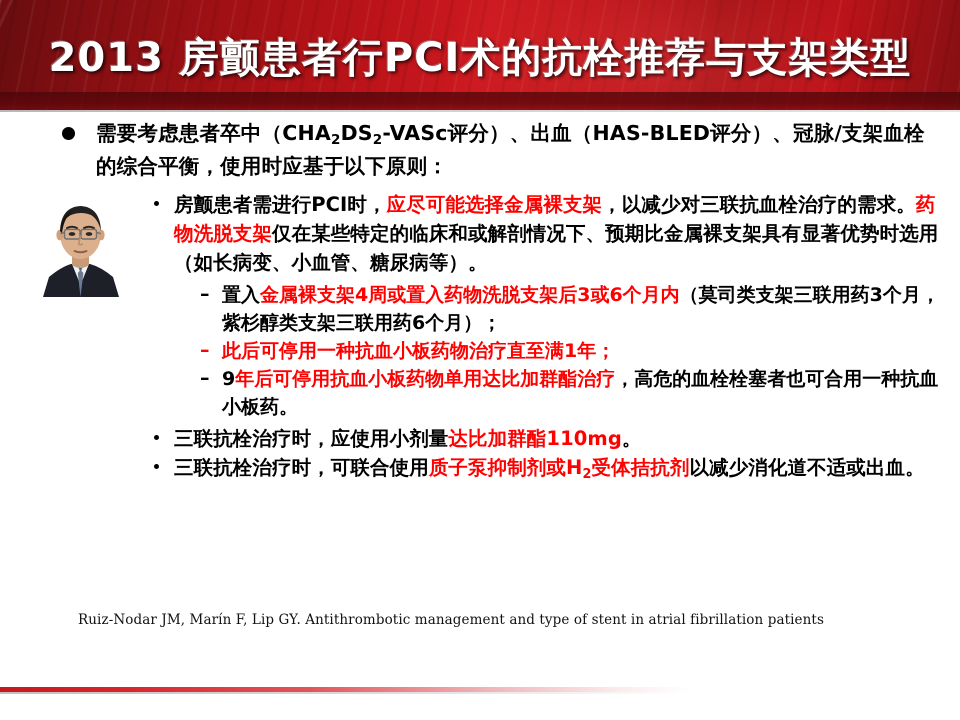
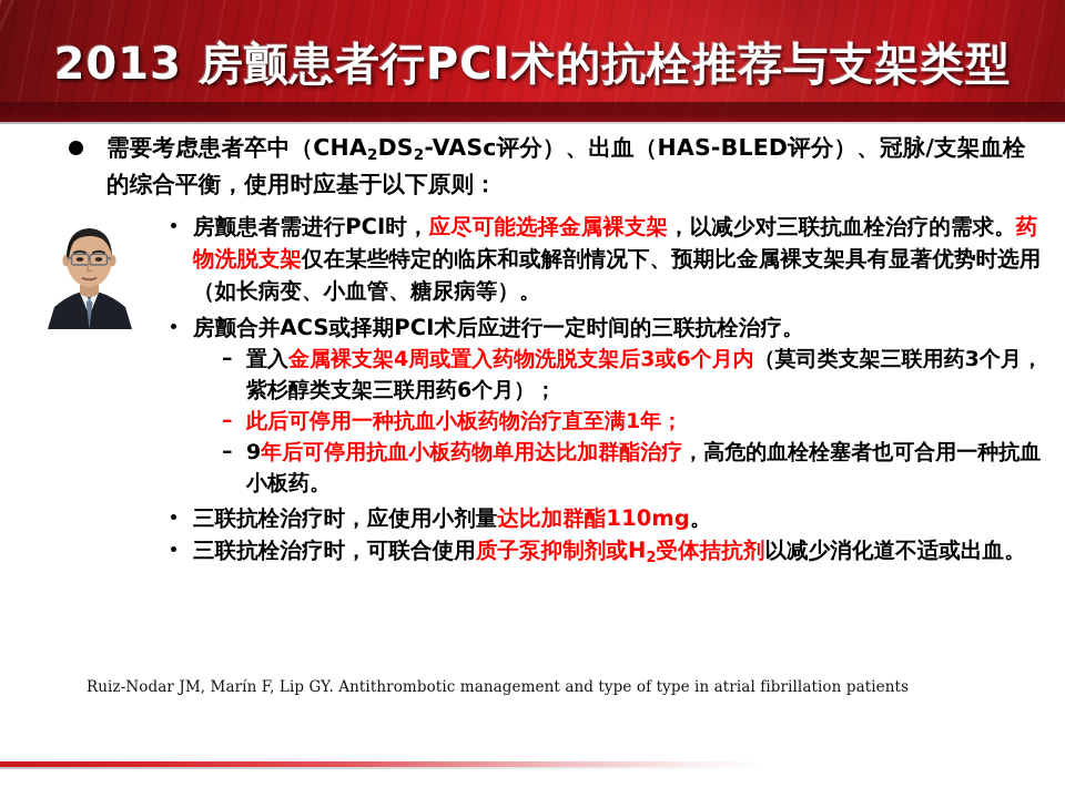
  2013 房颤患者行PCI术的抗栓推荐与支架类型
  需要考虑患者卒中（CHA2DS2-VASc评分）、出血（HAS-BLED评分）、冠脉/支架血栓的综合平衡，使用时应基于以下原则：
  房颤患者需进行PCI时，应尽可能选择金属裸支架，以减少对三联抗血栓治疗的需求。药物洗脱支架仅在某些特定的临床和或解剖情况下、预期比金属裸支架具有显著优势时选用（如长病变、小血管、糖尿病等）。
+ 房颤合并ACS或择期PCI术后应进行一定时间的三联抗栓治疗。
  –
  置入金属裸支架4周或置入药物洗脱支架后3或6个月内（莫司类支架三联用药3个月，紫杉醇类支架三联用药6个月）；
  –
  此后可停用一种抗血小板药物治疗直至满1年；
  –
  9年后可停用抗血小板药物单用达比加群酯治疗，高危的血栓栓塞者也可合用一种抗血小板药。
  三联抗栓治疗时，应使用小剂量达比加群酯110mg。
  三联抗栓治疗时，可联合使用质子泵抑制剂或H2受体拮抗剂以减少消化道不适或出血。
- Ruiz-Nodar JM, Marín F, Lip GY. Antithrombotic management and type of stent in atrial fibrillation patients
+ Ruiz-Nodar JM, Marín F, Lip GY. Antithrombotic management and type of type in atrial fibrillation patients
